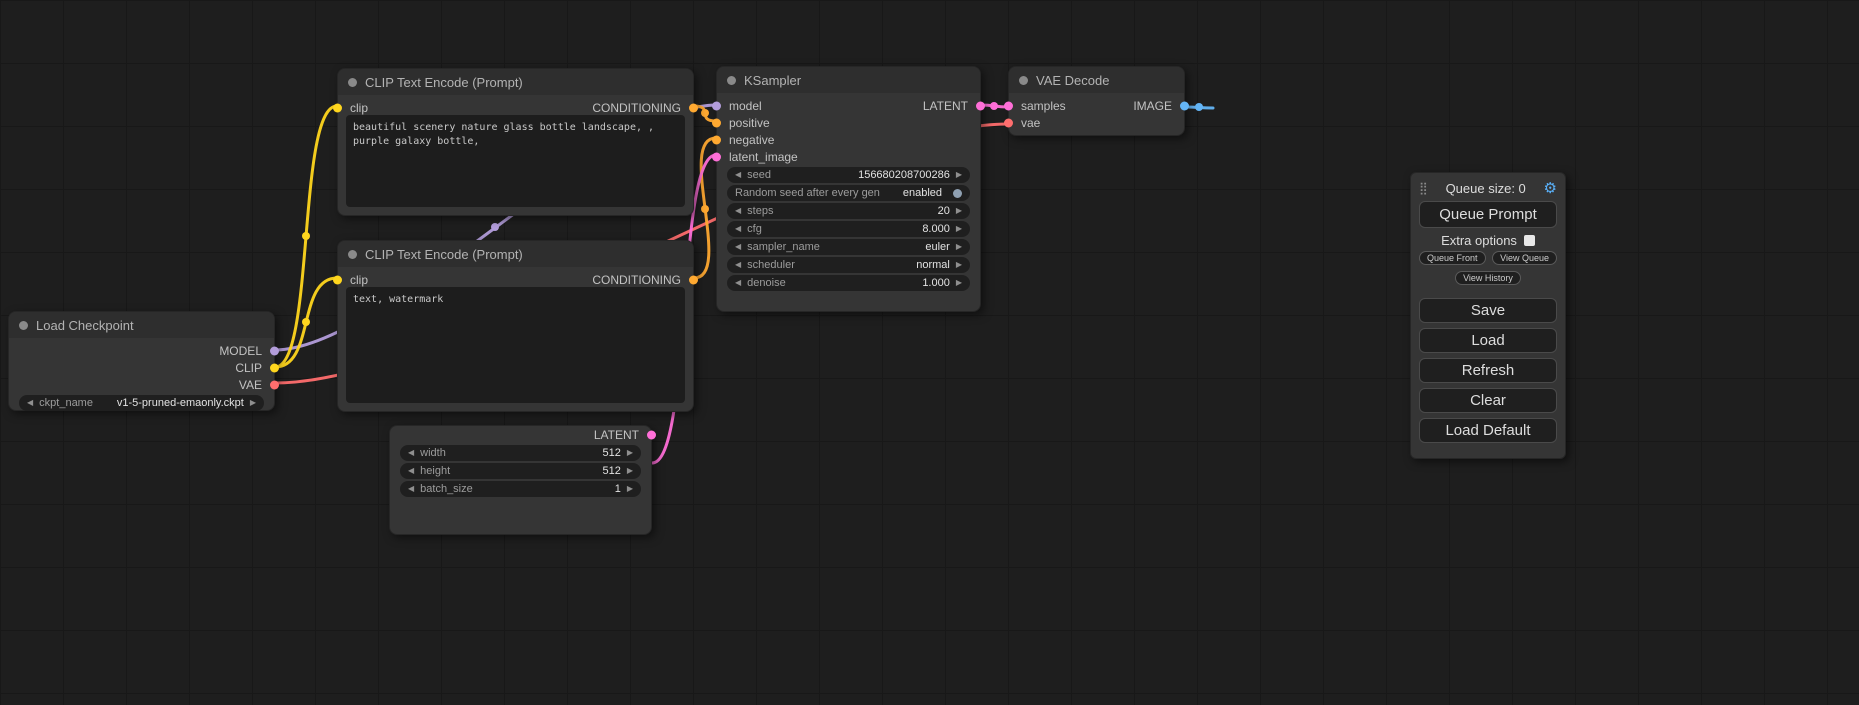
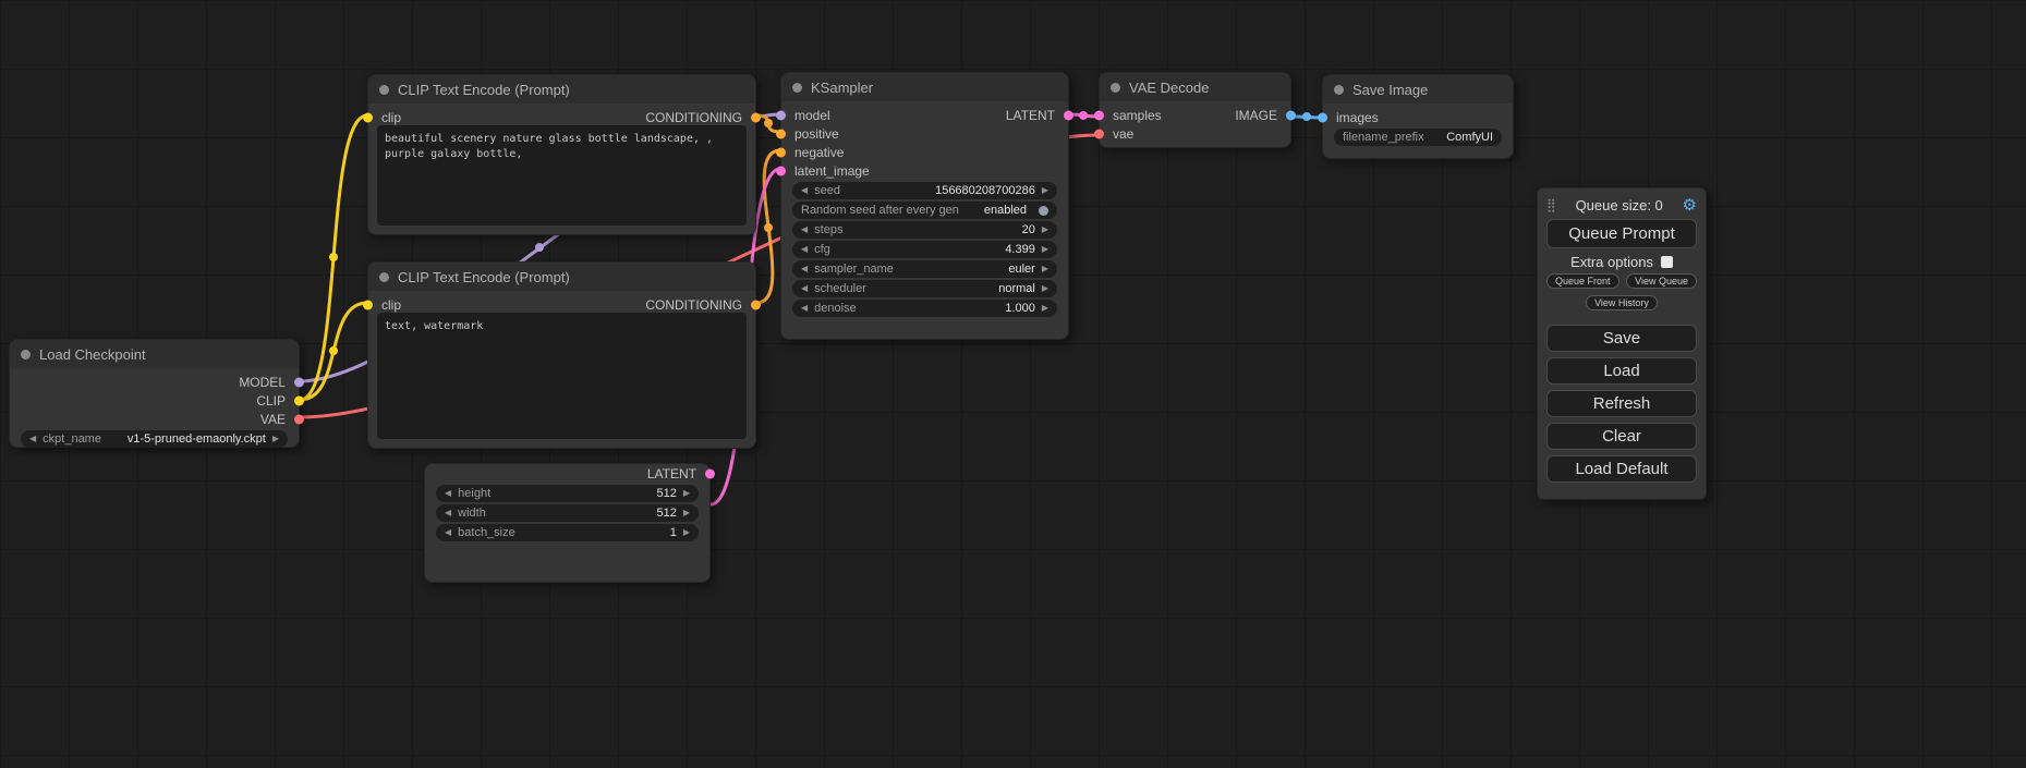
  Load Checkpoint
  MODEL
  CLIP
  VAE
  ◀
  ckpt_name
  v1-5-pruned-emaonly.ckpt
  ▶
  CLIP Text Encode (Prompt)
  clip
  CONDITIONING
  beautiful scenery nature glass bottle landscape, , purple galaxy bottle,
  CLIP Text Encode (Prompt)
  clip
  CONDITIONING
  text, watermark
  LATENT
  ◀
- width
+ height
  512
  ▶
  ◀
- height
+ width
  512
  ▶
  ◀
  batch_size
  1
  ▶
  KSampler
  model
  LATENT
  positive
  negative
  latent_image
  ◀
  seed
  156680208700286
  ▶
  Random seed after every gen
  enabled
  ◀
  steps
  20
  ▶
  ◀
  cfg
- 8.000
+ 4.399
  ▶
  ◀
  sampler_name
  euler
  ▶
  ◀
  scheduler
  normal
  ▶
  ◀
  denoise
  1.000
  ▶
  VAE Decode
  samples
  IMAGE
  vae
+ Save Image
+ images
+ filename_prefix
+ ComfyUI
  ⣿
  Queue size: 0
  ⚙
  Queue Prompt
  Extra options
  Queue Front
  View Queue
  View History
  Save
  Load
  Refresh
  Clear
  Load Default
